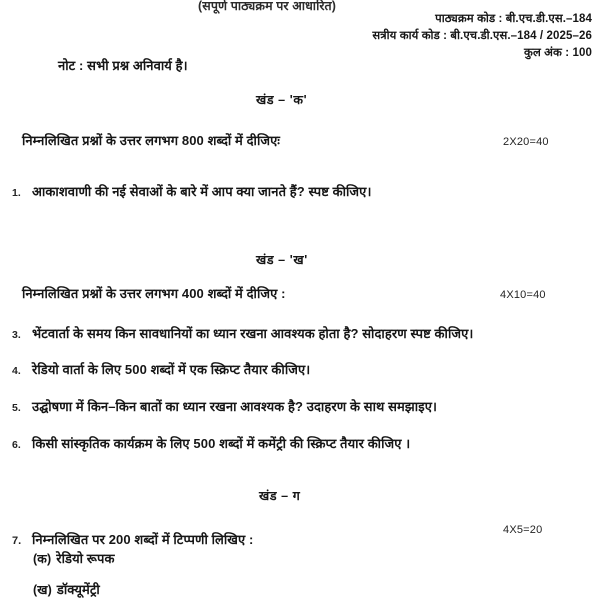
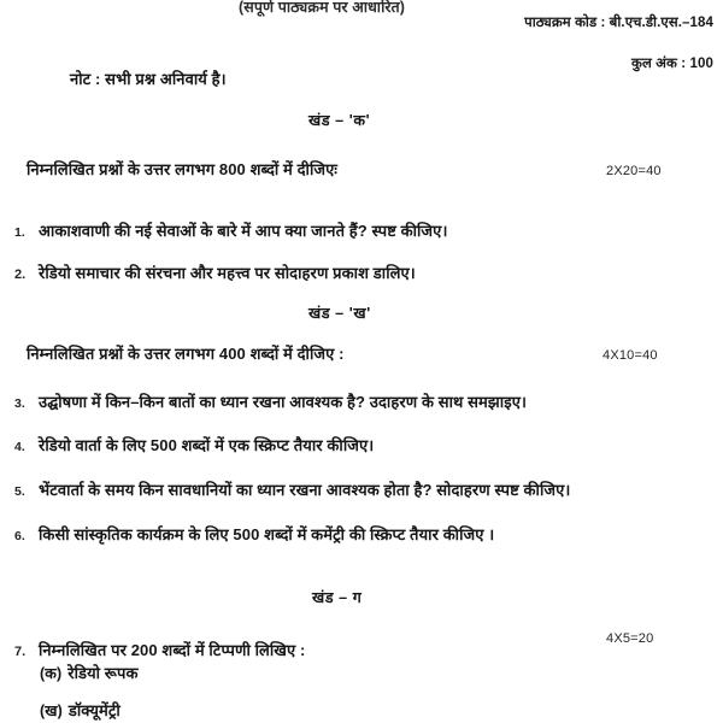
  (सपूर्ण पाठ्यक्रम पर आधारित)
  पाठ्यक्रम कोड : बी.एच.डी.एस.–184
- सत्रीय कार्य कोड : बी.एच.डी.एस.–184 / 2025–26
  कुल अंक : 100
  नोट : सभी प्रश्न अनिवार्य है।
  खंड – 'क'
  निम्नलिखित प्रश्नों के उत्तर लगभग 800 शब्दों में दीजिएः
  2X20=40
  1.
  आकाशवाणी की नई सेवाओं के बारे में आप क्या जानते हैं? स्पष्ट कीजिए।
+ 2.
+ रेडियो समाचार की संरचना और महत्त्व पर सोदाहरण प्रकाश डालिए।
  खंड – 'ख'
  निम्नलिखित प्रश्नों के उत्तर लगभग 400 शब्दों में दीजिए :
  4X10=40
  3.
- भेंटवार्ता के समय किन सावधानियों का ध्यान रखना आवश्यक होता है? सोदाहरण स्पष्ट कीजिए।
+ उद्घोषणा में किन–किन बातों का ध्यान रखना आवश्यक है? उदाहरण के साथ समझाइए।
  4.
  रेडियो वार्ता के लिए 500 शब्दों में एक स्क्रिप्ट तैयार कीजिए।
  5.
- उद्घोषणा में किन–किन बातों का ध्यान रखना आवश्यक है? उदाहरण के साथ समझाइए।
+ भेंटवार्ता के समय किन सावधानियों का ध्यान रखना आवश्यक होता है? सोदाहरण स्पष्ट कीजिए।
  6.
  किसी सांस्कृतिक कार्यक्रम के लिए 500 शब्दों में कमेंट्री की स्क्रिप्ट तैयार कीजिए ।
  खंड – ग
  4X5=20
  7.
  निम्नलिखित पर 200 शब्दों में टिप्पणी लिखिए :
  (क)
  रेडियो रूपक
  (ख)
  डॉक्यूमेंट्री
